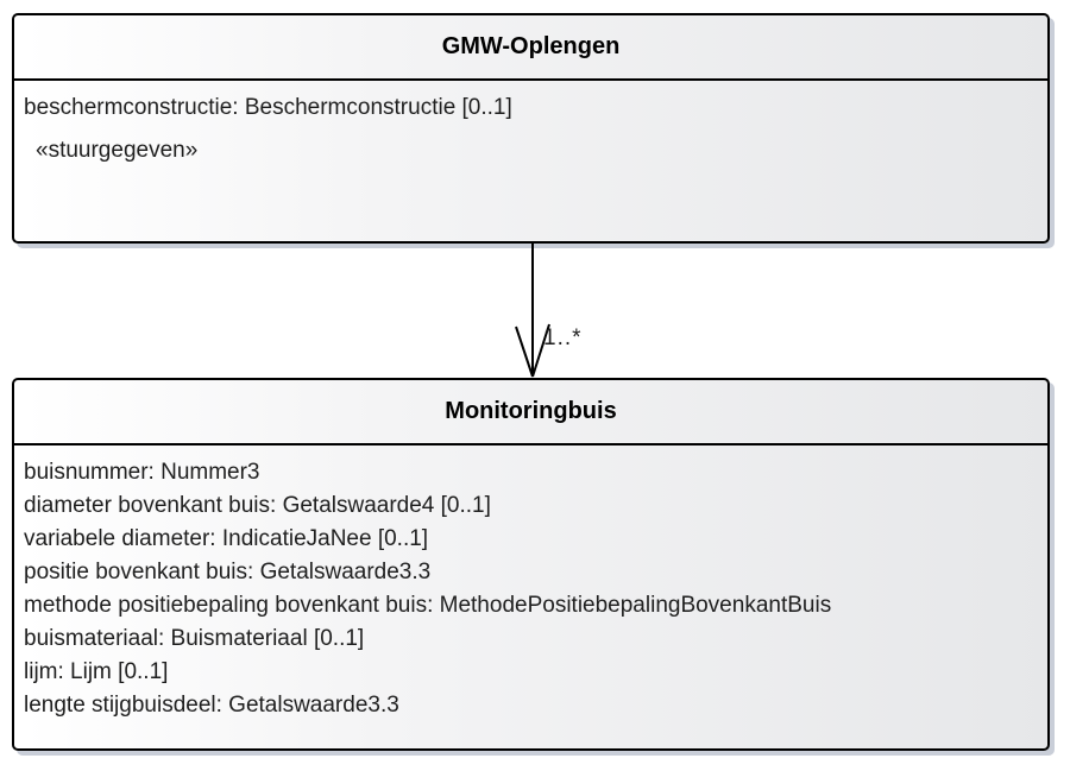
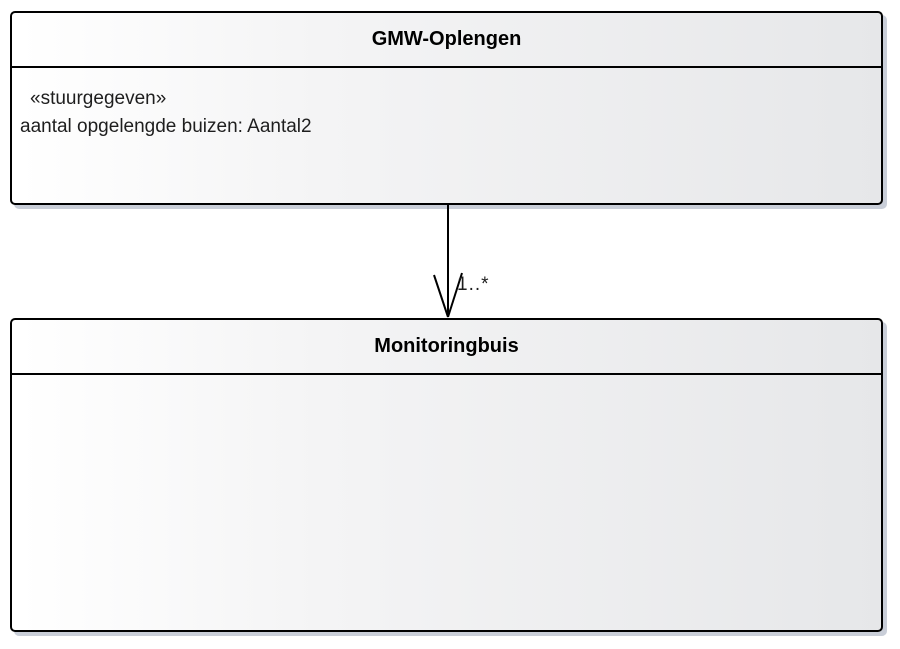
  GMW-Oplengen
- beschermconstructie: Beschermconstructie [0..1]
  «stuurgegeven»
+ aantal opgelengde buizen: Aantal2
  1..*
  Monitoringbuis
- buisnummer: Nummer3
- diameter bovenkant buis: Getalswaarde4 [0..1]
- variabele diameter: IndicatieJaNee [0..1]
- positie bovenkant buis: Getalswaarde3.3
- methode positiebepaling bovenkant buis: MethodePositiebepalingBovenkantBuis
- buismateriaal: Buismateriaal [0..1]
- lijm: Lijm [0..1]
- lengte stijgbuisdeel: Getalswaarde3.3
